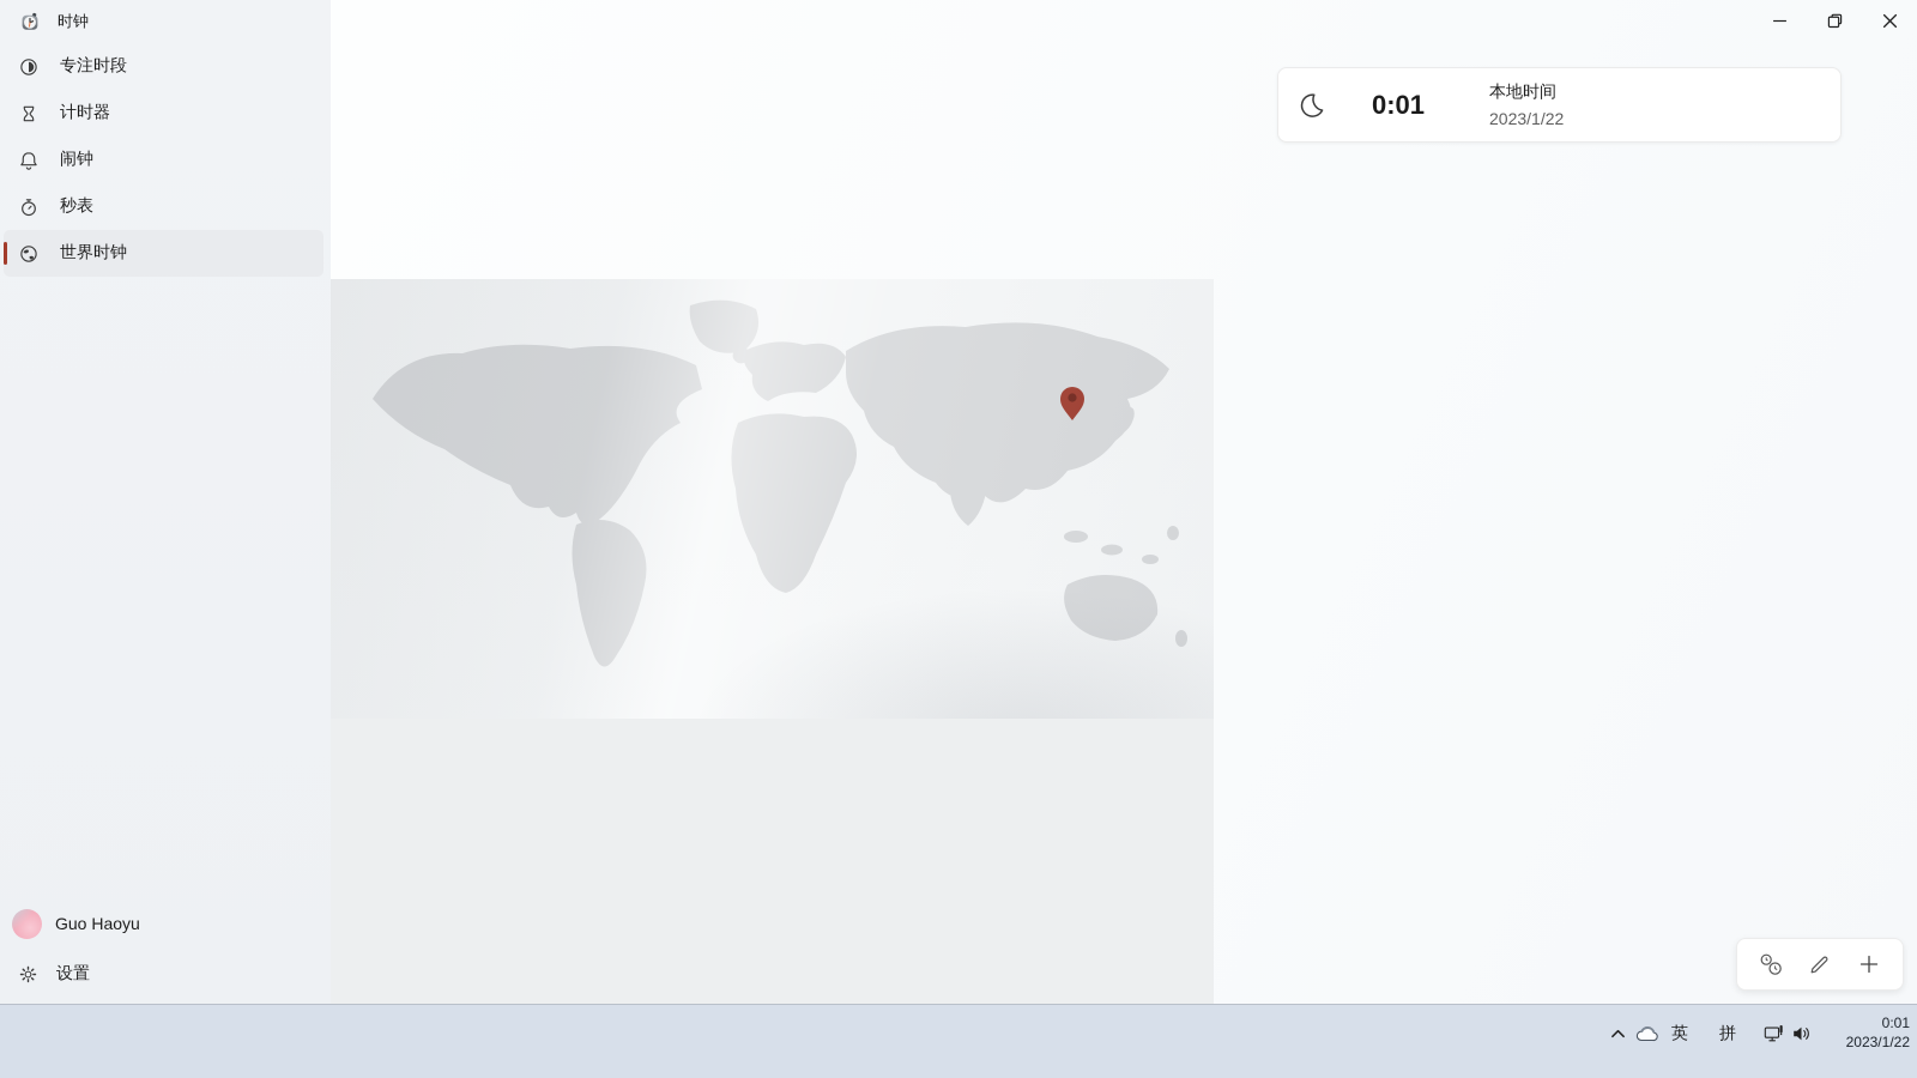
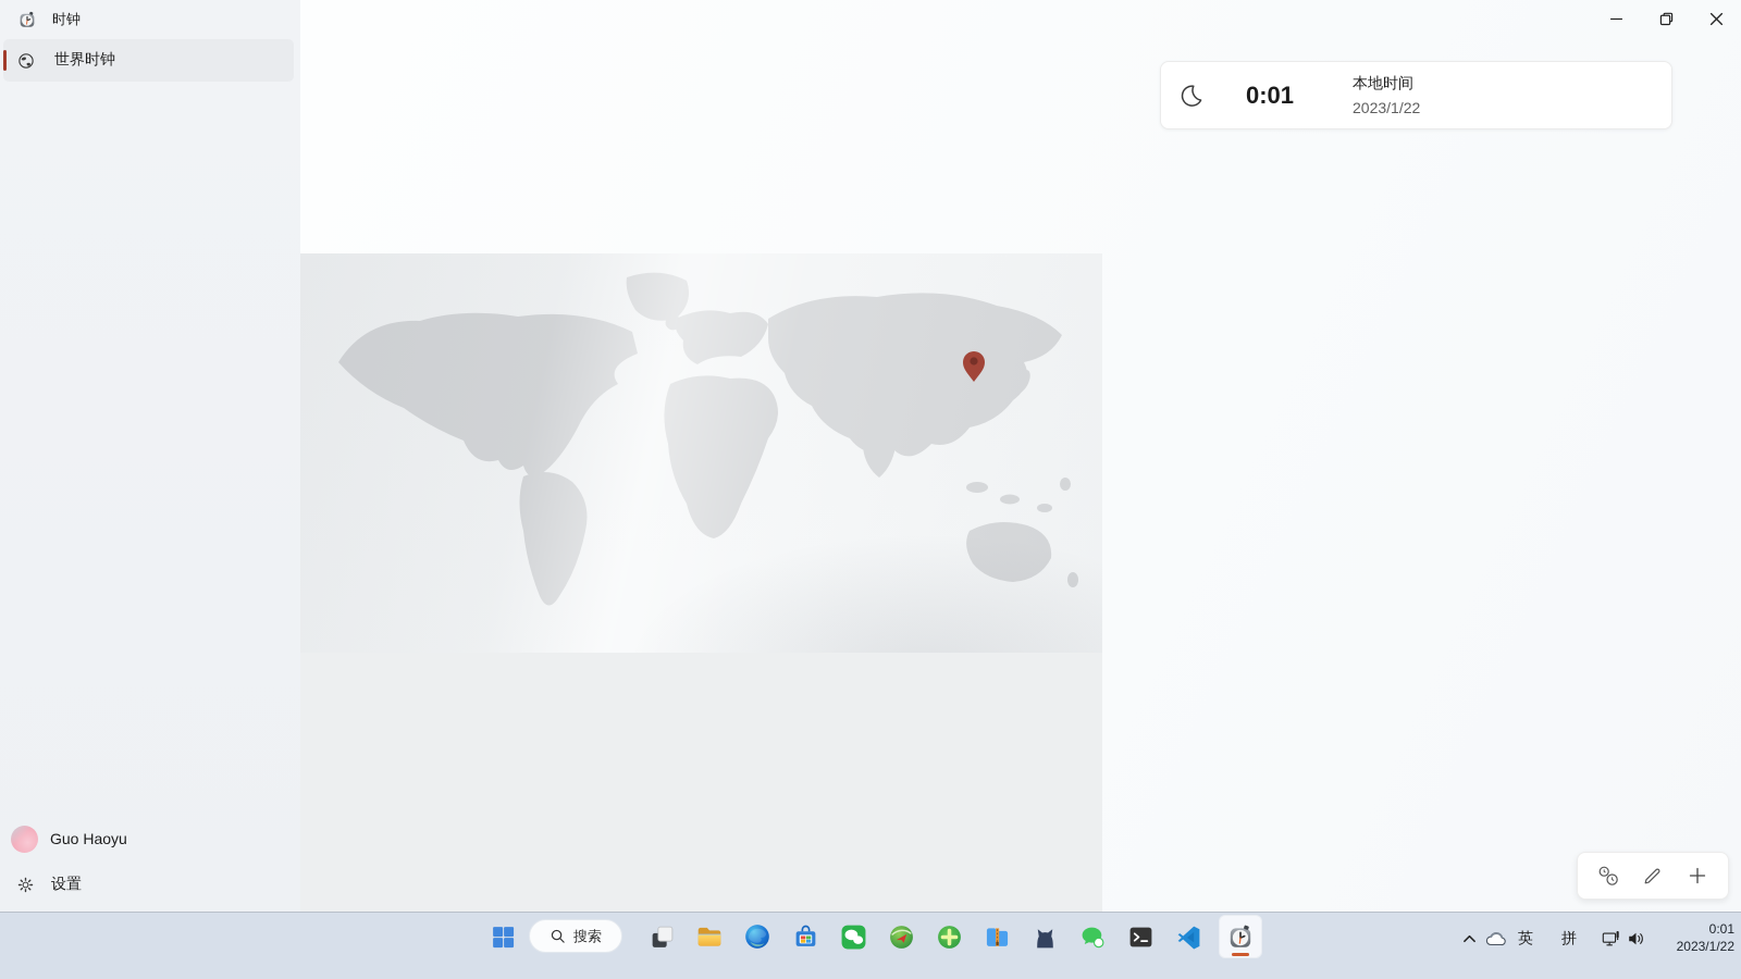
  时钟
- 专注时段
- 计时器
- 闹钟
- 秒表
  世界时钟
  Guo Haoyu
  设置
  0:01
  本地时间
  2023/1/22
+ 搜索
  英
  拼
  0:01
  2023/1/22
